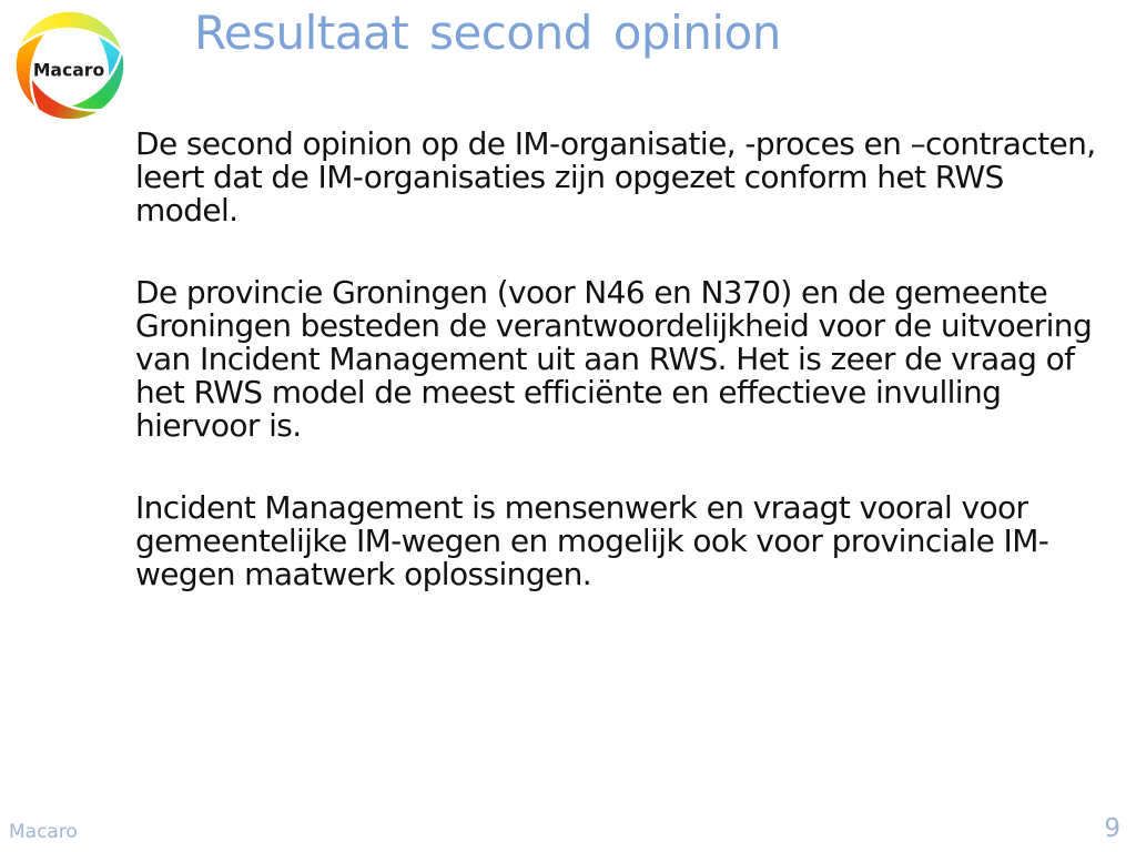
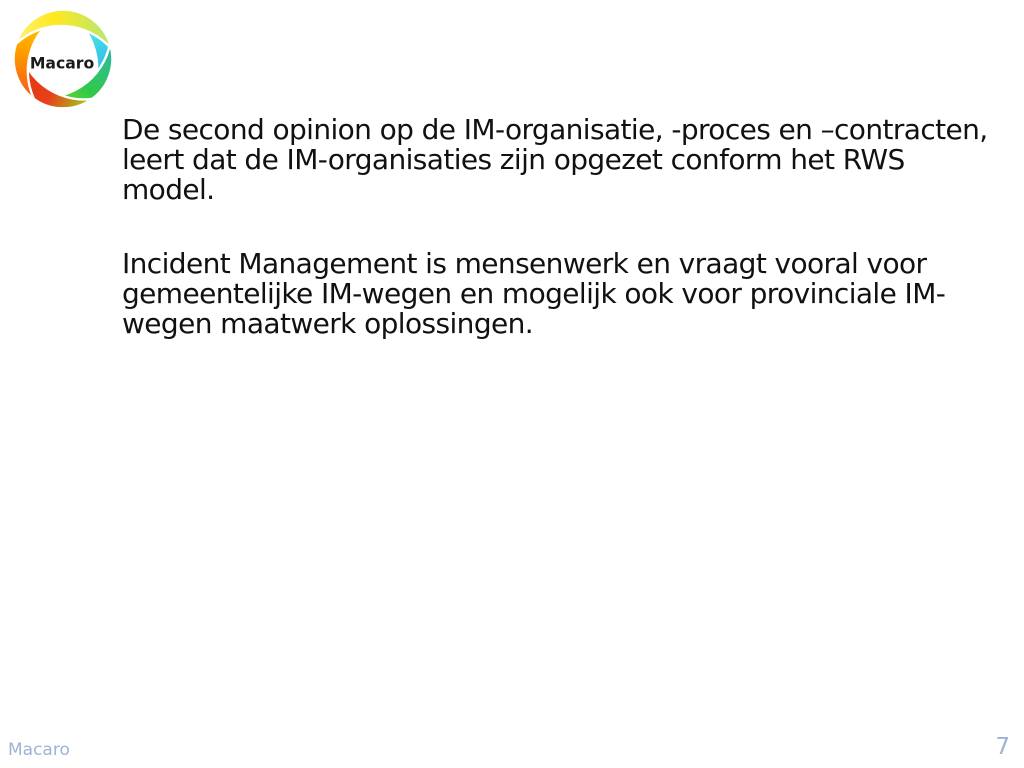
  Macaro
- Resultaat second opinion
  De second opinion op de IM-organisatie, -proces en –contracten,
  leert dat de IM-organisaties zijn opgezet conform het RWS model.
- De provincie Groningen (voor N46 en N370) en de gemeente
- Groningen besteden de verantwoordelijkheid voor de uitvoering
- van Incident Management uit aan RWS. Het is zeer de vraag of
- het RWS model de meest efficiënte en effectieve invulling
- hiervoor is.
  Incident Management is mensenwerk en vraagt vooral voor
  gemeentelijke IM-wegen en mogelijk ook voor provinciale IM-
  wegen maatwerk oplossingen.
  Macaro
- 9
+ 7
